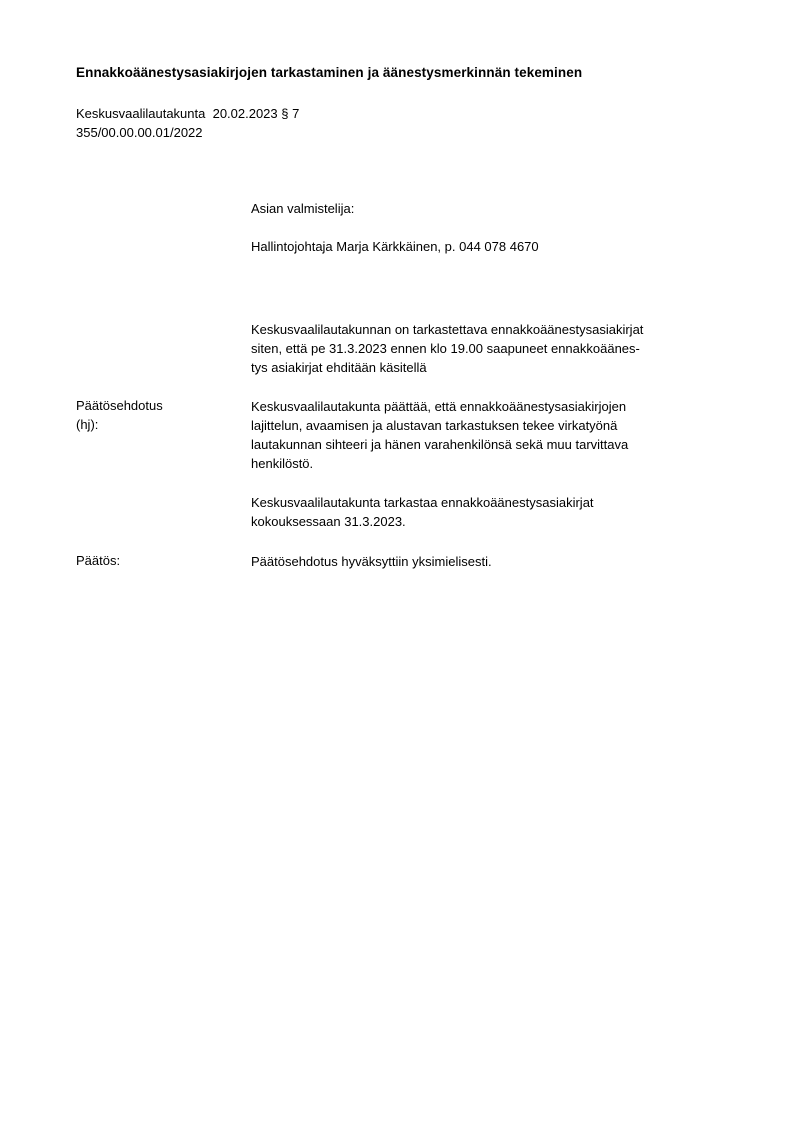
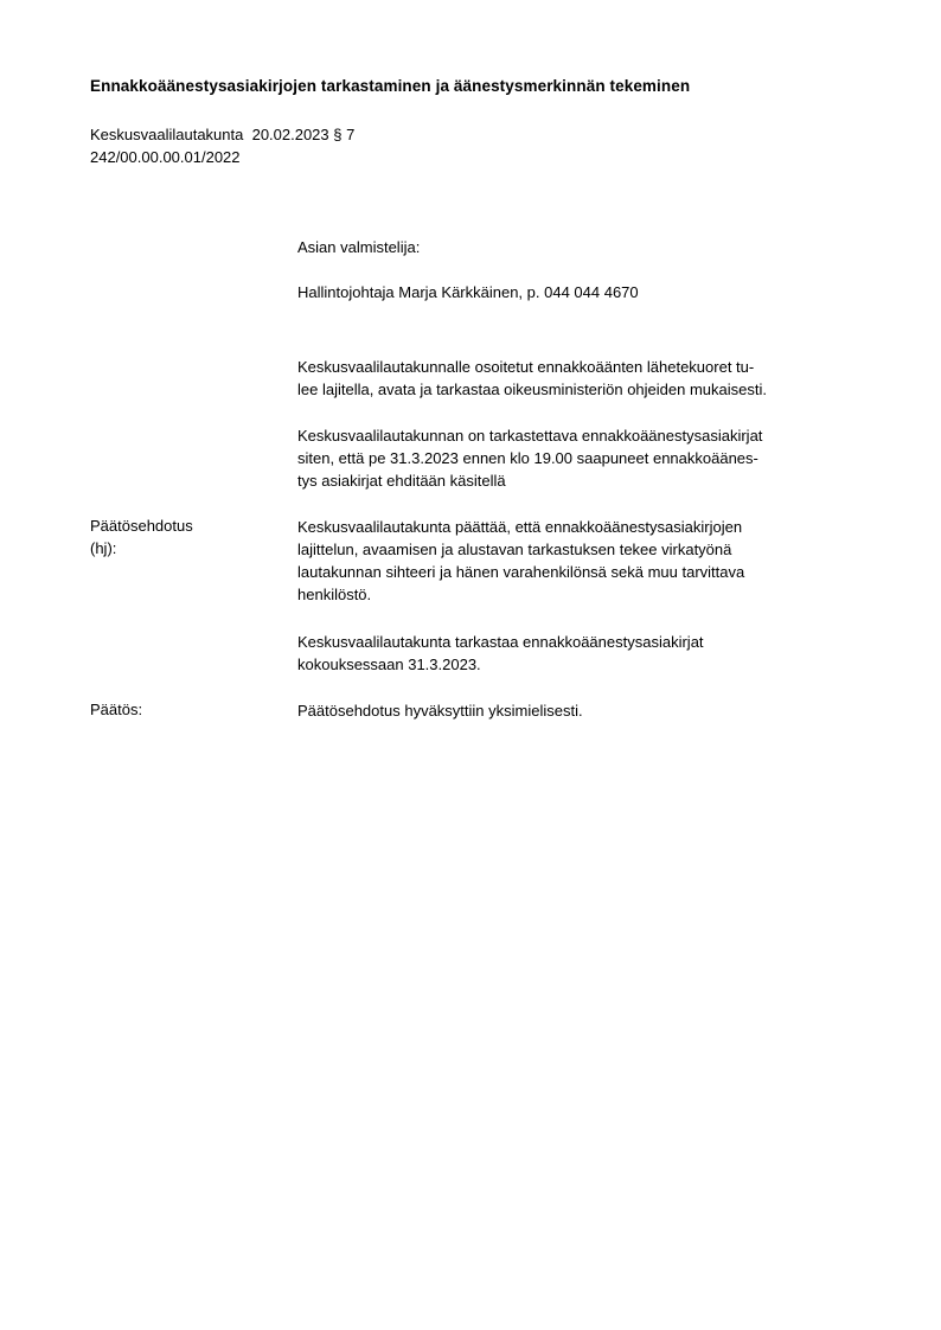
  Ennakkoäänestysasiakirjojen tarkastaminen ja äänestysmerkinnän tekeminen
  Keskusvaalilautakunta 20.02.2023 § 7
- 355/00.00.00.01/2022
+ 242/00.00.00.01/2022
  Asian valmistelija:
- Hallintojohtaja Marja Kärkkäinen, p. 044 078 4670
+ Hallintojohtaja Marja Kärkkäinen, p. 044 044 4670
+ Keskusvaalilautakunnalle osoitetut ennakkoäänten lähetekuoret tu-
+ lee lajitella, avata ja tarkastaa oikeusministeriön ohjeiden mukaisesti.
  Keskusvaalilautakunnan on tarkastettava ennakkoäänestysasiakirjat
  siten, että pe 31.3.2023 ennen klo 19.00 saapuneet ennakkoäänes-
  tys asiakirjat ehditään käsitellä
  Päätösehdotus
  (hj):
  Keskusvaalilautakunta päättää, että ennakkoäänestysasiakirjojen
  lajittelun, avaamisen ja alustavan tarkastuksen tekee virkatyönä
  lautakunnan sihteeri ja hänen varahenkilönsä sekä muu tarvittava
  henkilöstö.
  Keskusvaalilautakunta tarkastaa ennakkoäänestysasiakirjat
  kokouksessaan 31.3.2023.
  Päätös:
  Päätösehdotus hyväksyttiin yksimielisesti.
